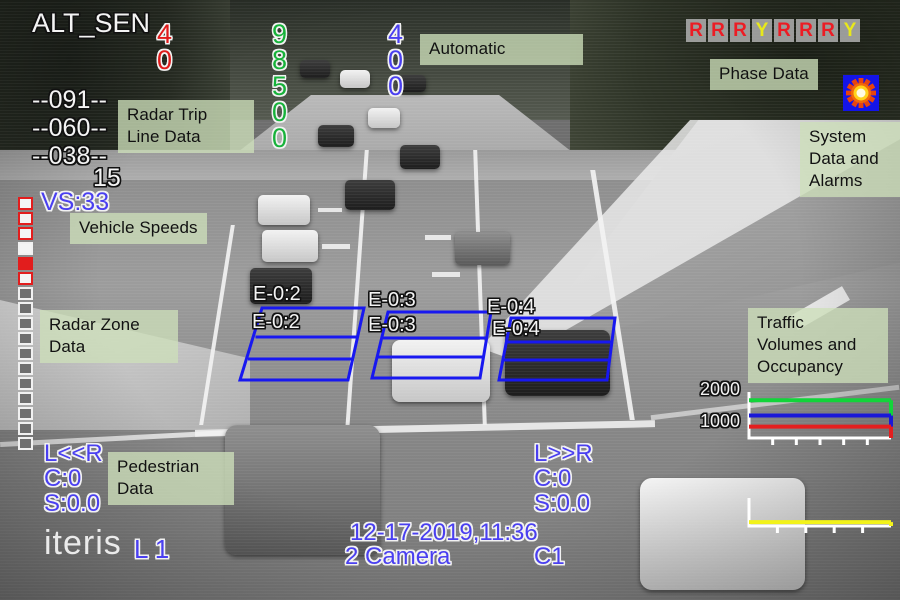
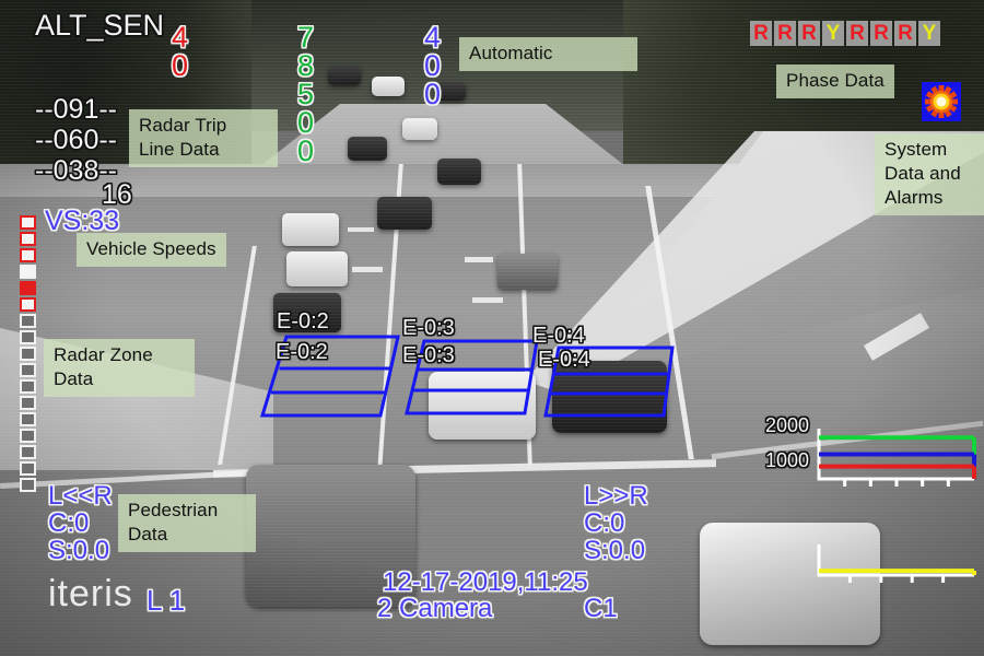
  ALT_SEN
  --091--
  --060--
  --038--
- 15
+ 16
  Radar Trip
  Line Data
  VS:33
  Vehicle Speeds
  Radar Zone
  Data
  4
  0
- 9
+ 7
  8
  5
  0
  0
  4
  0
  0
  Automatic
  R
  R
  R
  Y
  R
  R
  R
  Y
  Phase Data
  System
  Data and
  Alarms
  E-0:2
  E-0:2
  E-0:3
  E-0:3
  E-0:4
  E-0:4
- Traffic
- Volumes and
- Occupancy
  2000
  1000
  L<<R
  C:0
  S:0.0
  Pedestrian
  Data
  L>>R
  C:0
  S:0.0
- 12-17-2019,11:36
+ 12-17-2019,11:25
  2 Camera
  C1
  L 1
  iteris
